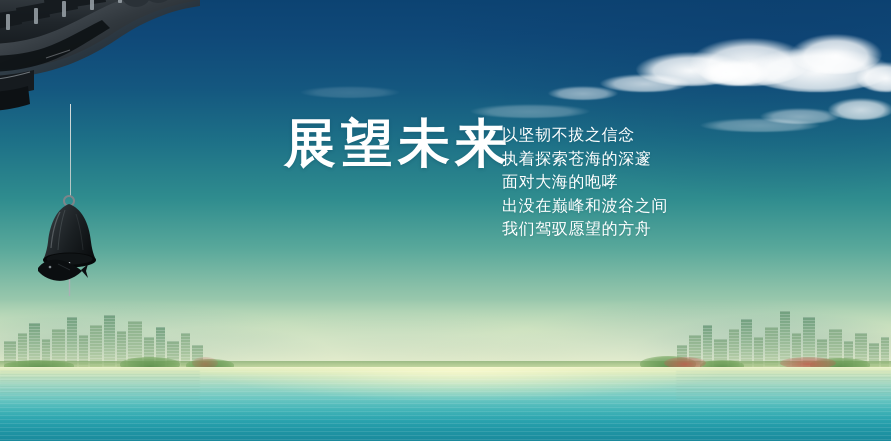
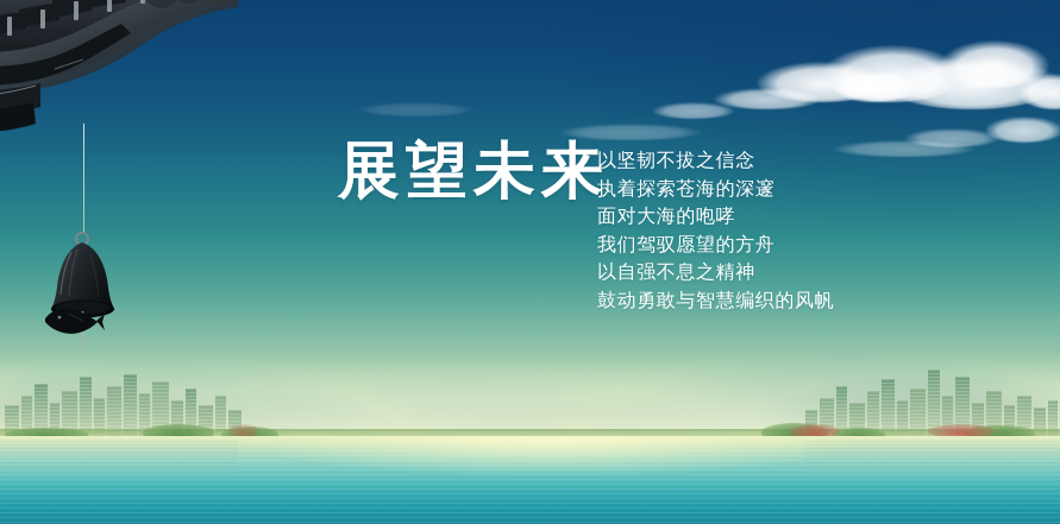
  展望未来
  以坚韧不拔之信念
  执着探索苍海的深邃
  面对大海的咆哮
- 出没在巅峰和波谷之间
  我们驾驭愿望的方舟
+ 以自强不息之精神
+ 鼓动勇敢与智慧编织的风帆
